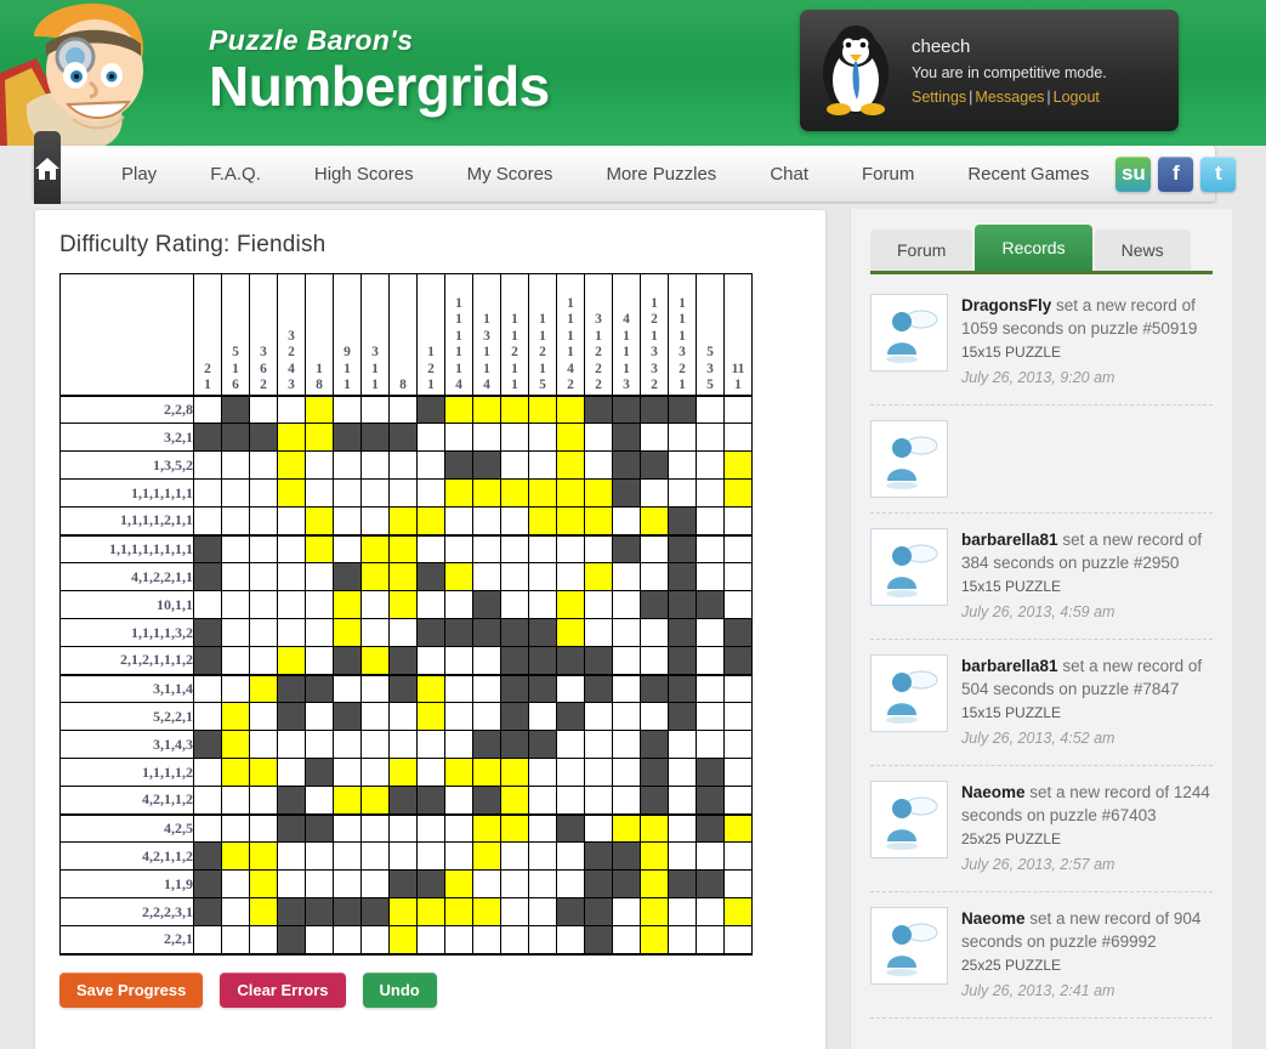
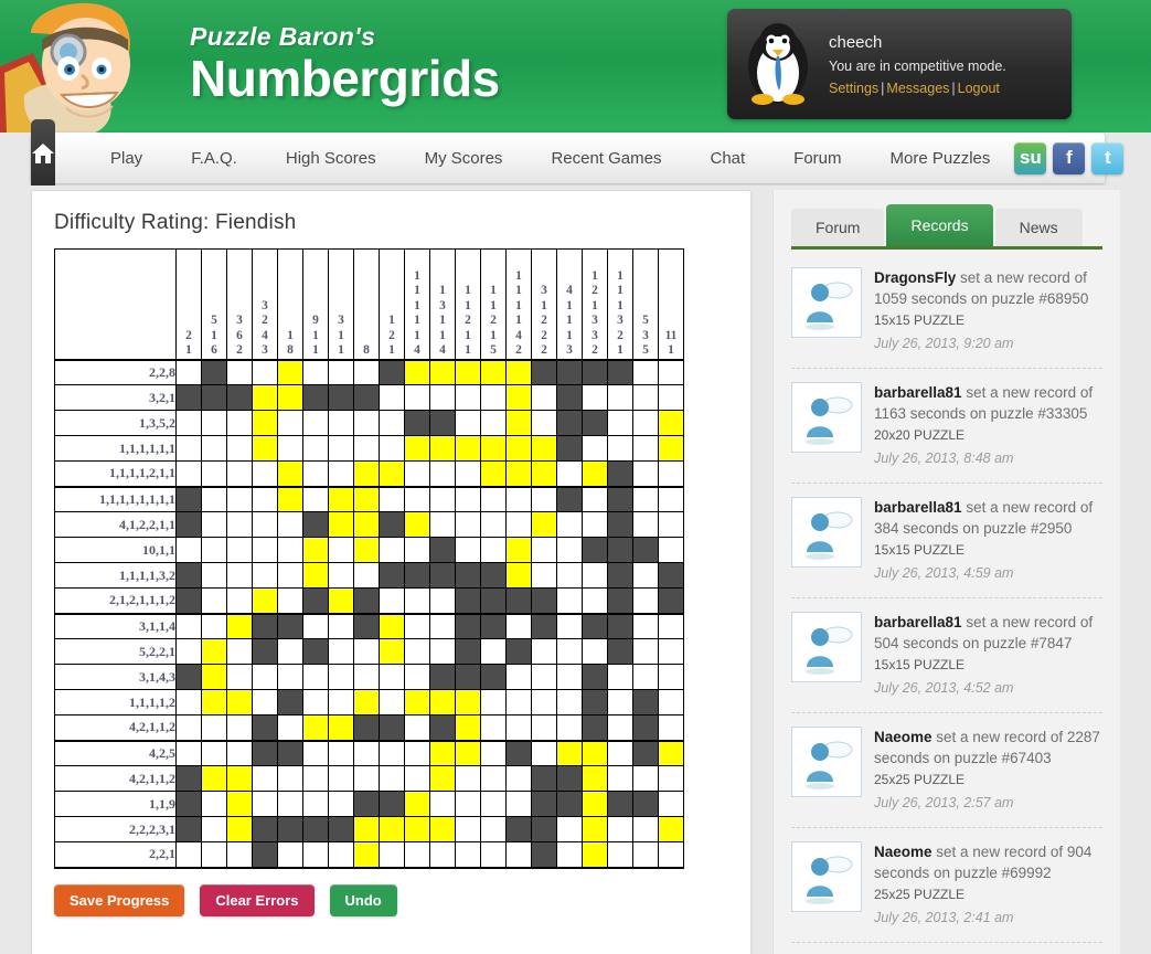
  Puzzle Baron's
  Numbergrids
  cheech
  You are in competitive mode.
  Settings | Messages | Logout
  Play
  F.A.Q.
  High Scores
  My Scores
- More Puzzles
+ Recent Games
  Chat
  Forum
- Recent Games
+ More Puzzles
  su
  f
  t
  Difficulty Rating: Fiendish
  	21	516	362	3243	18	911	311	8	121	111114	13114	11211	11215	111142	31222	41113	121332	111321	535	111
  2,2,8
  3,2,1
  1,3,5,2
  1,1,1,1,1,1
  1,1,1,1,2,1,1
  1,1,1,1,1,1,1,1
  4,1,2,2,1,1
  10,1,1
  1,1,1,1,3,2
  2,1,2,1,1,1,2
  3,1,1,4
  5,2,2,1
  3,1,4,3
  1,1,1,1,2
  4,2,1,1,2
  4,2,5
  4,2,1,1,2
  1,1,9
  2,2,2,3,1
  2,2,1
  Save Progress
  Clear Errors
  Undo
  Forum
  Records
  News
- DragonsFly set a new record of 1059 seconds on puzzle #50919
+ DragonsFly set a new record of 1059 seconds on puzzle #68950
  15x15 PUZZLE
  July 26, 2013, 9:20 am
+ barbarella81 set a new record of 1163 seconds on puzzle #33305
+ 20x20 PUZZLE
+ July 26, 2013, 8:48 am
  barbarella81 set a new record of 384 seconds on puzzle #2950
  15x15 PUZZLE
  July 26, 2013, 4:59 am
  barbarella81 set a new record of 504 seconds on puzzle #7847
  15x15 PUZZLE
  July 26, 2013, 4:52 am
- Naeome set a new record of 1244 seconds on puzzle #67403
+ Naeome set a new record of 2287 seconds on puzzle #67403
  25x25 PUZZLE
  July 26, 2013, 2:57 am
  Naeome set a new record of 904 seconds on puzzle #69992
  25x25 PUZZLE
  July 26, 2013, 2:41 am
